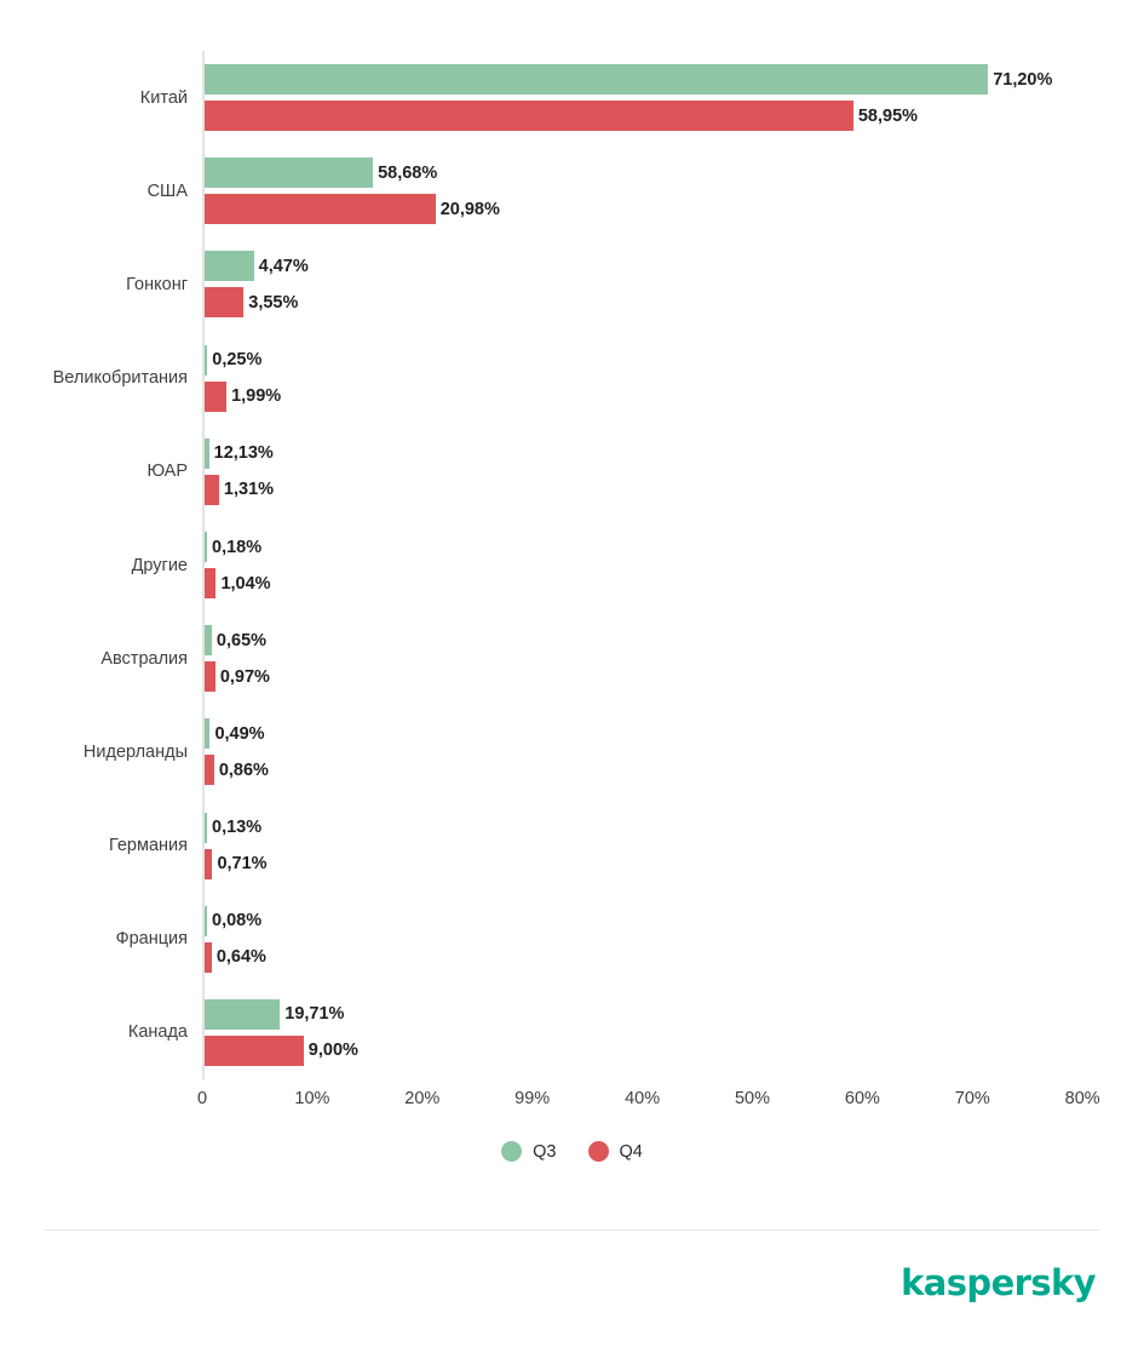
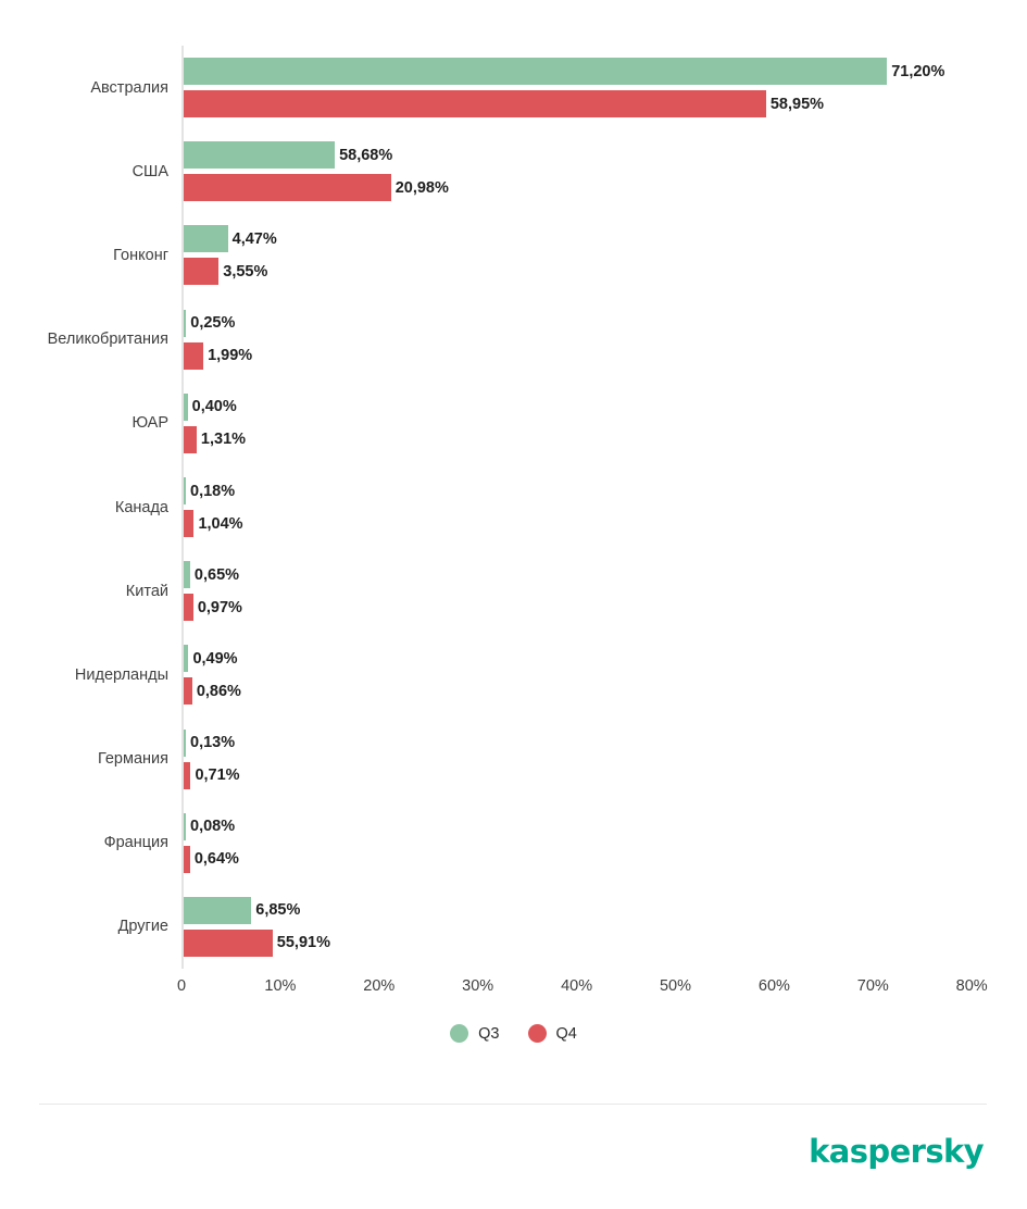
- Китай
+ Австралия
  71,20%
  58,95%
  США
  58,68%
  20,98%
  Гонконг
  4,47%
  3,55%
  Великобритания
  0,25%
  1,99%
  ЮАР
- 12,13%
+ 0,40%
  1,31%
- Другие
+ Канада
  0,18%
  1,04%
- Австралия
+ Китай
  0,65%
  0,97%
  Нидерланды
  0,49%
  0,86%
  Германия
  0,13%
  0,71%
  Франция
  0,08%
  0,64%
- Канада
+ Другие
- 19,71%
+ 6,85%
- 9,00%
+ 55,91%
  0
  10%
  20%
- 99%
+ 30%
  40%
  50%
  60%
  70%
  80%
  Q3
  Q4
  kaspersky
